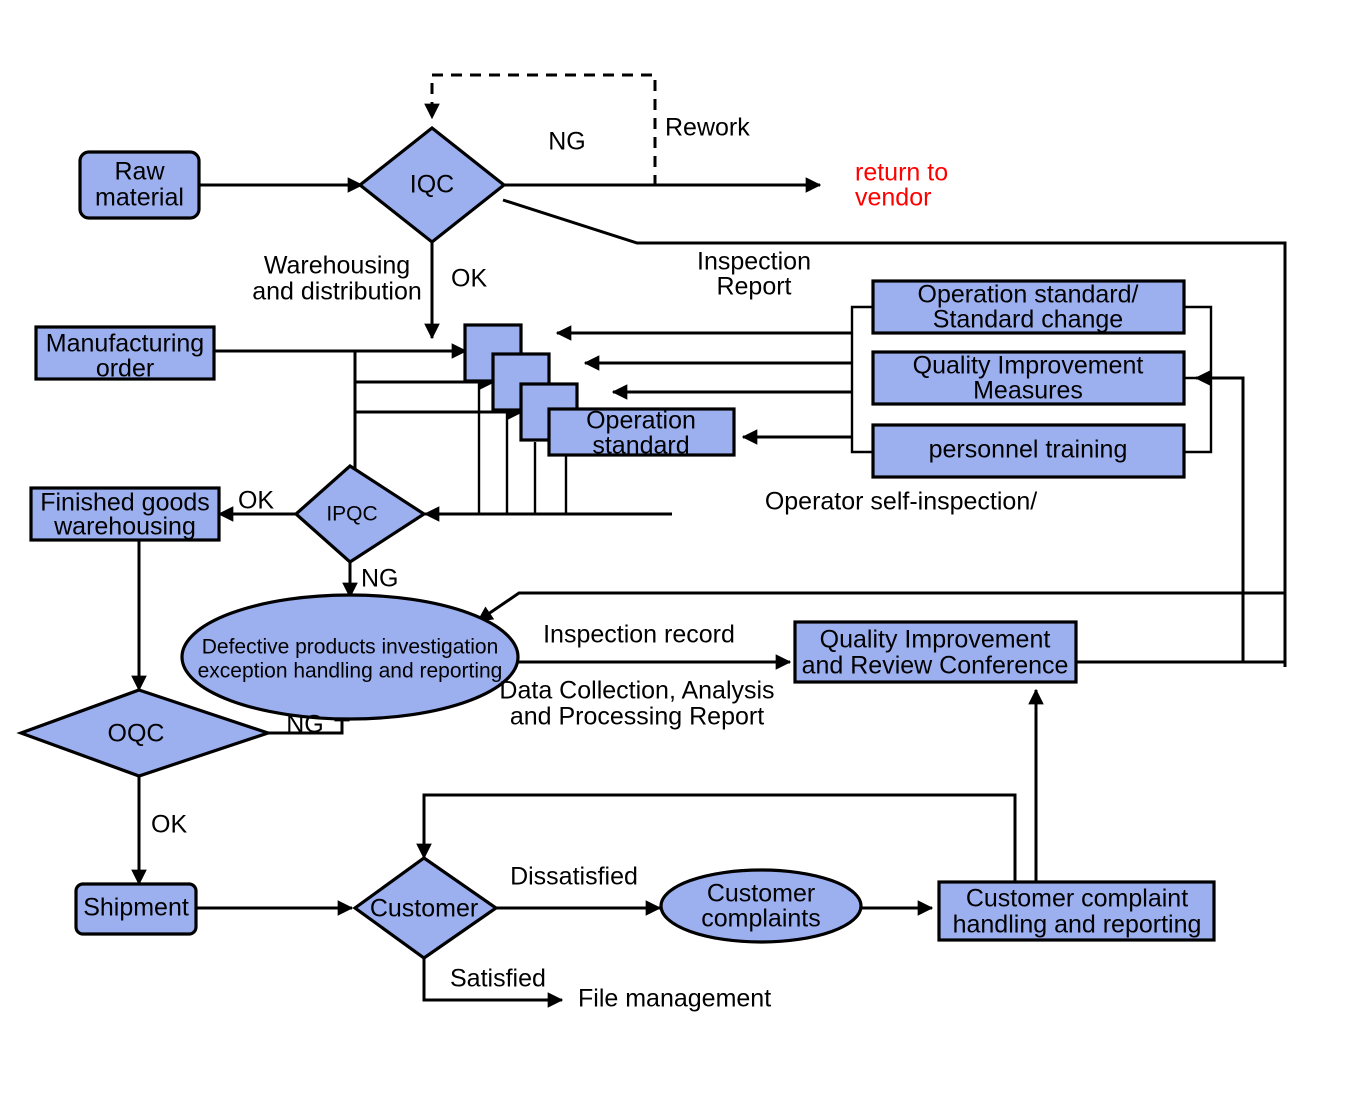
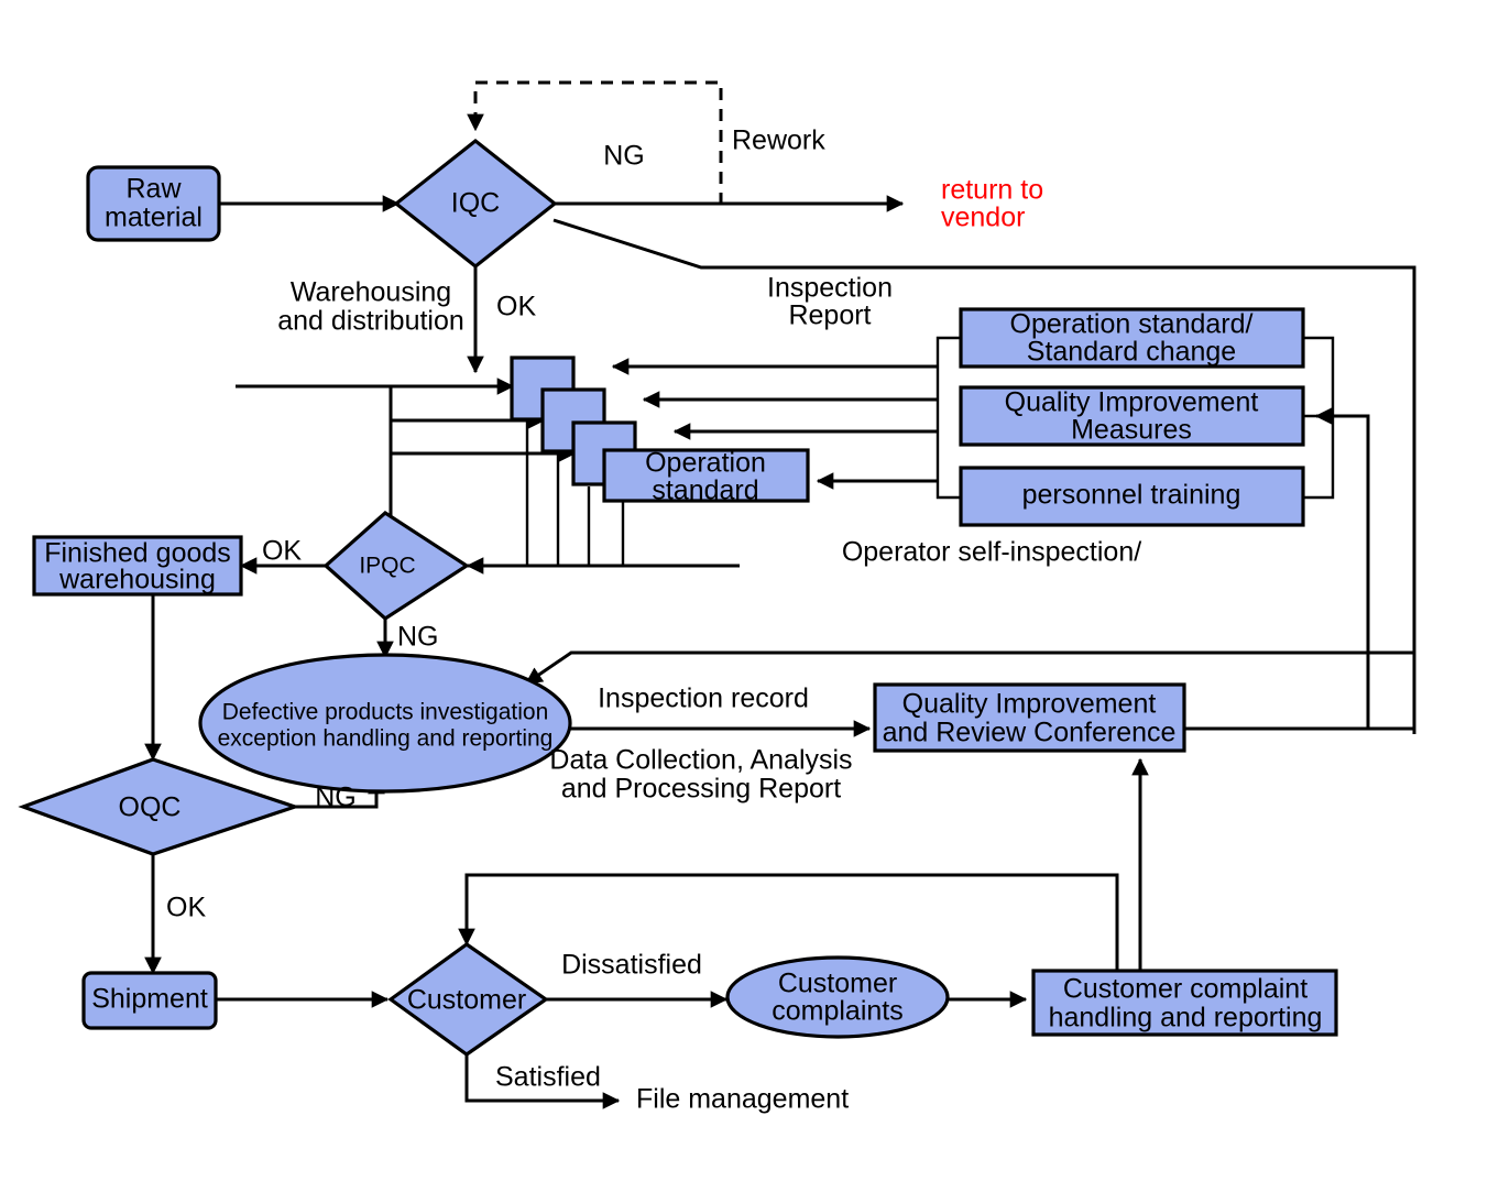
  Raw
  material
  IQC
- Manufacturing
- order
  Operation
  standard
  Operation standard/
  Standard change
  Quality Improvement
  Measures
  personnel training
  IPQC
  Finished goods
  warehousing
  Defective products investigation
  exception handling and reporting
  Quality Improvement
  and Review Conference
  OQC
  Shipment
  Customer
  Customer
  complaints
  Customer complaint
  handling and reporting
  NG
  Rework
  return to
  vendor
  Warehousing
  and distribution
  OK
  Inspection
  Report
  OK
  NG
  Operator self-inspection/
  NG
  Inspection record
  Data Collection, Analysis
  and Processing Report
  OK
  Dissatisfied
  Satisfied
  File management
